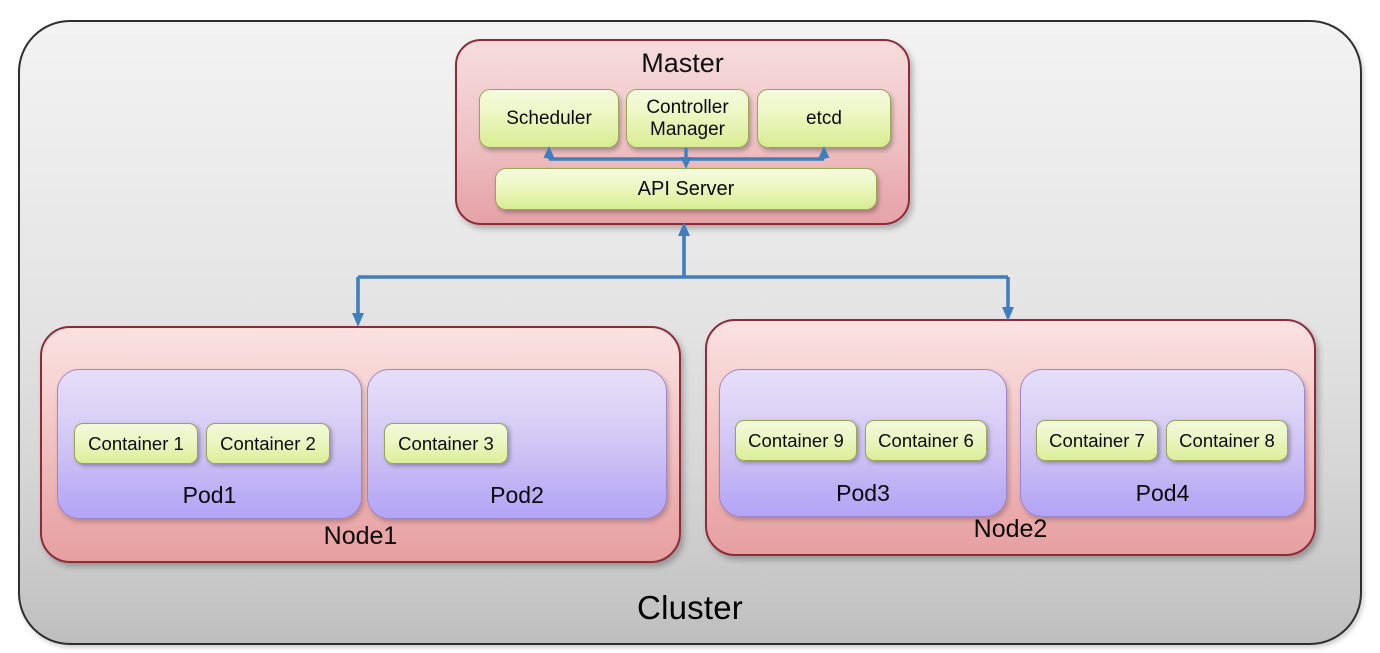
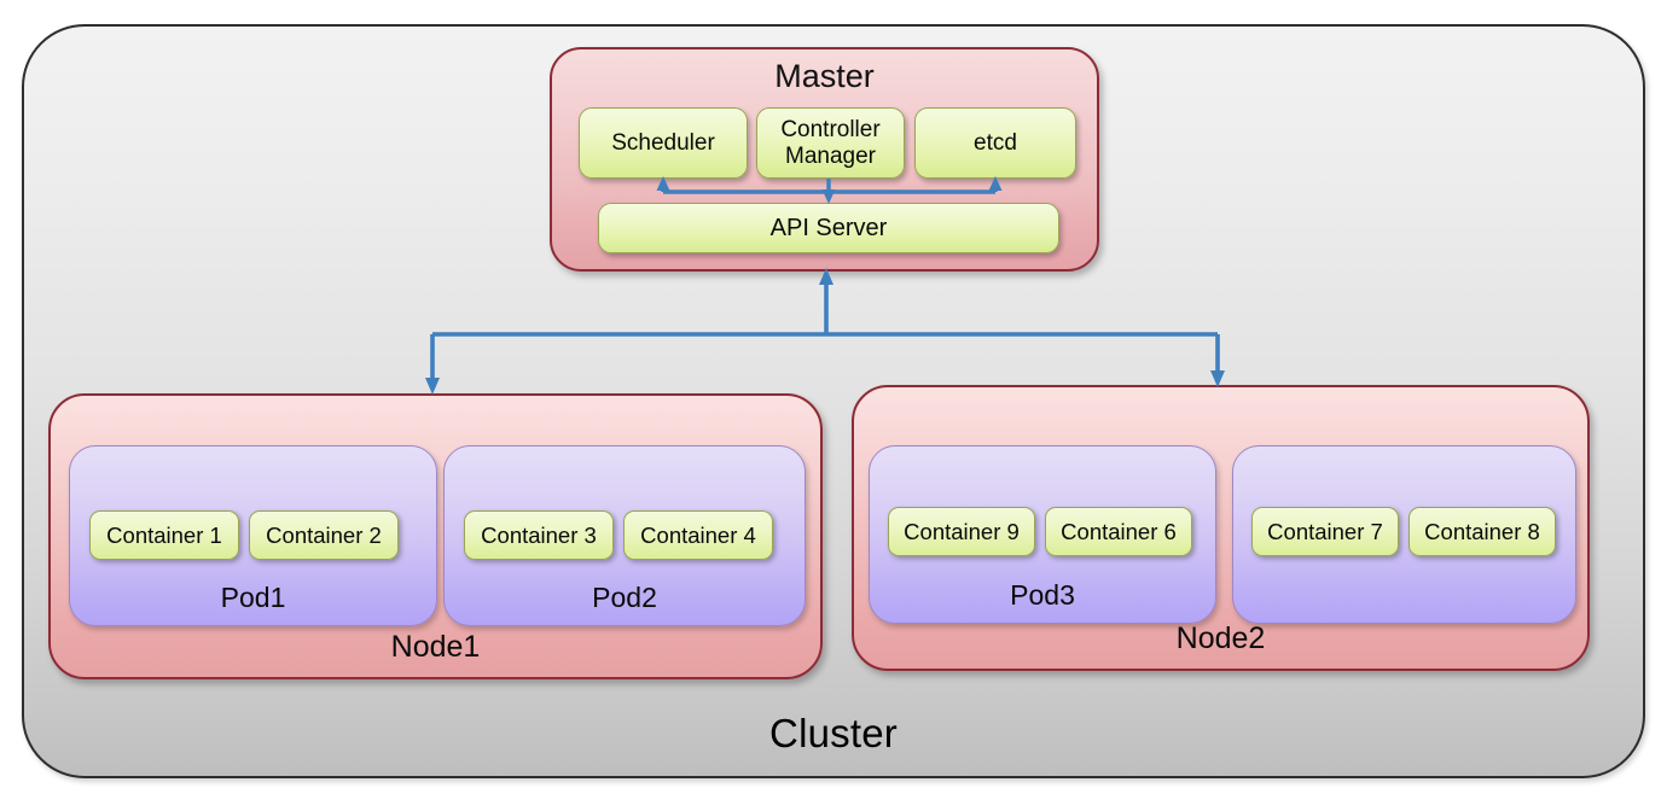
  Cluster
  Master
  Scheduler
  Controller Manager
  etcd
  API Server
  Node1
  Container 1
  Container 2
  Pod1
  Container 3
+ Container 4
  Pod2
  Node2
  Container 9
  Container 6
  Pod3
  Container 7
  Container 8
- Pod4
